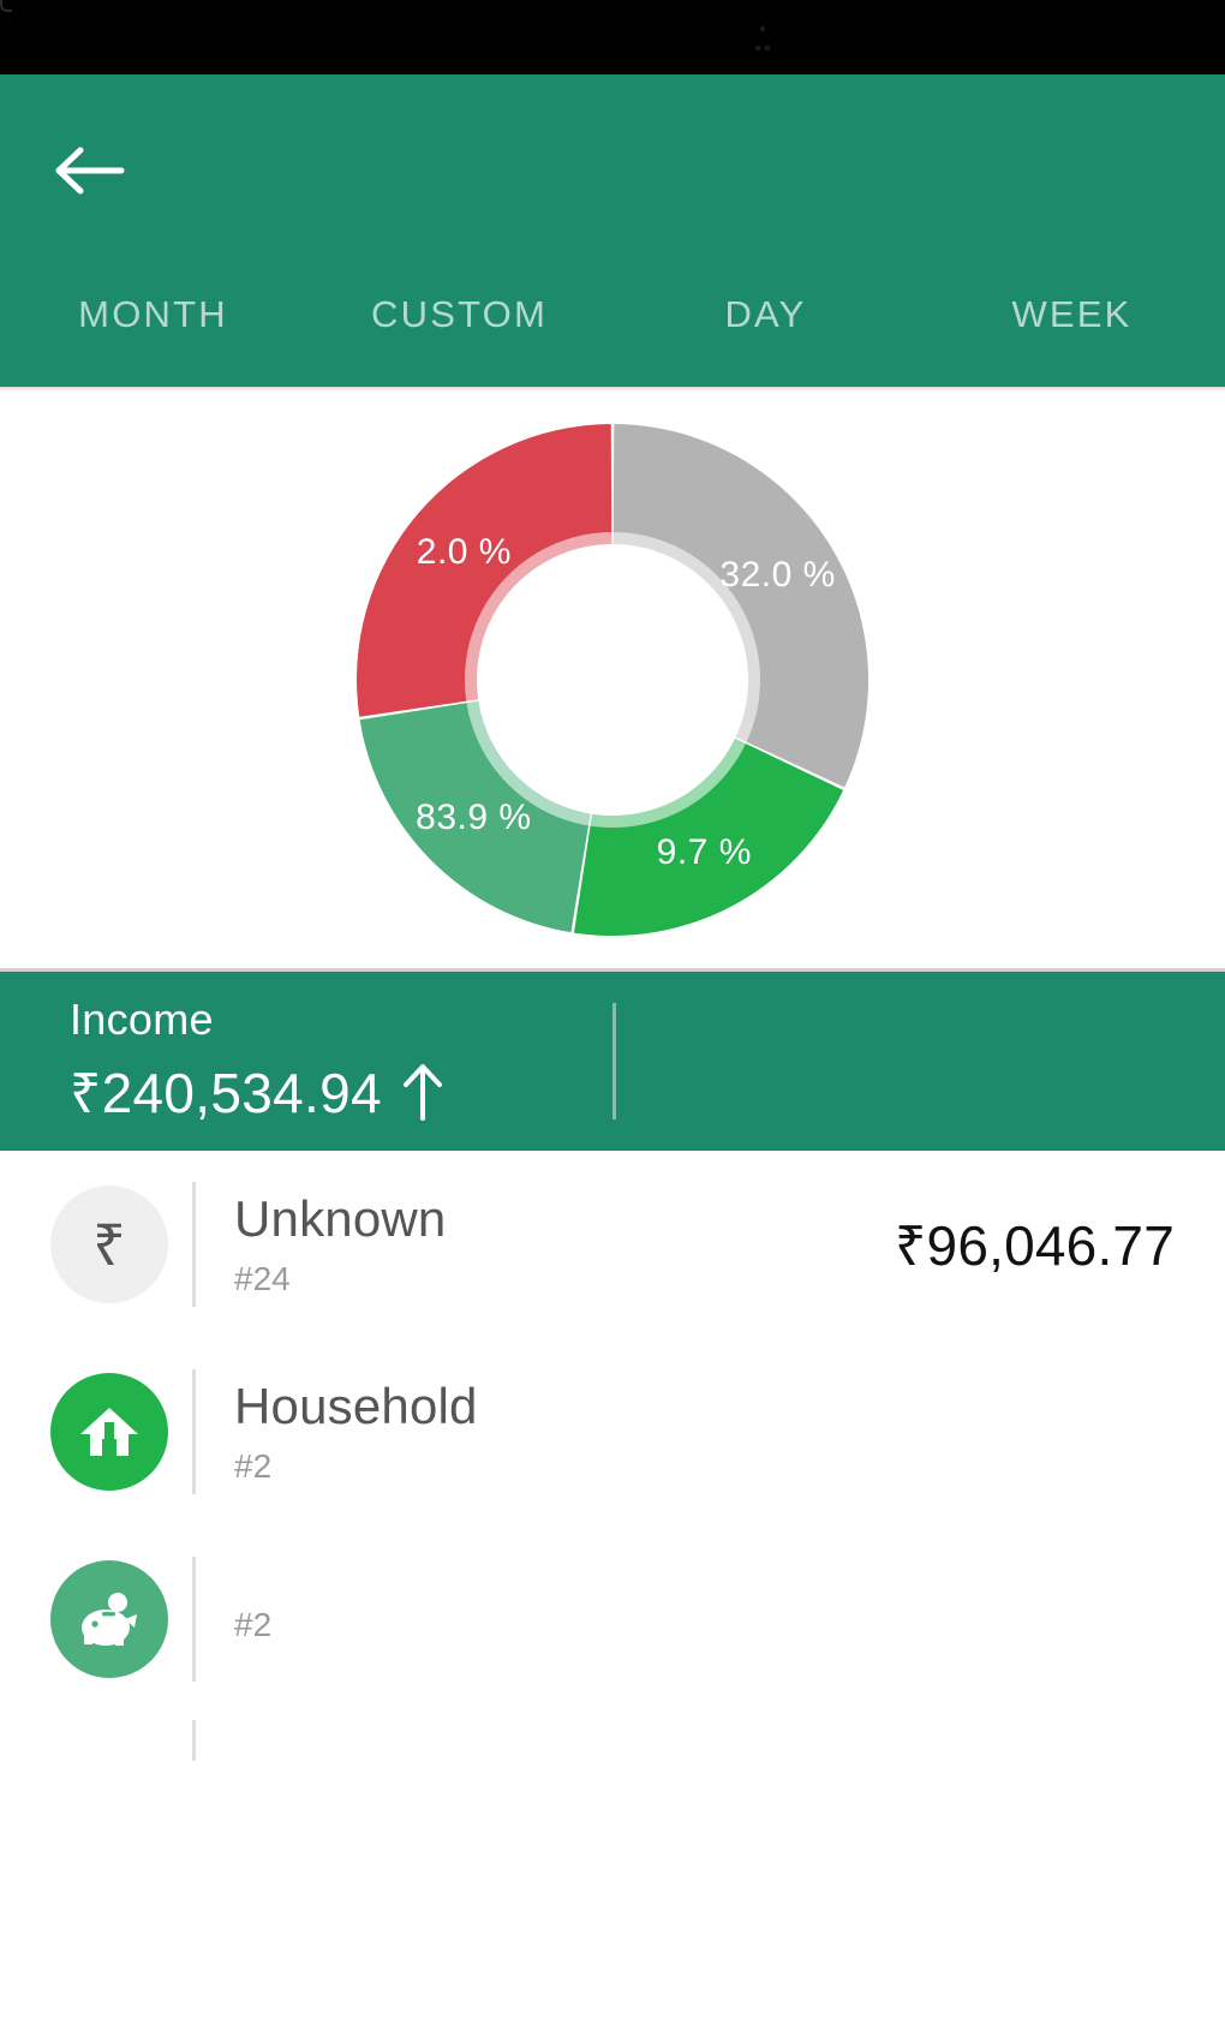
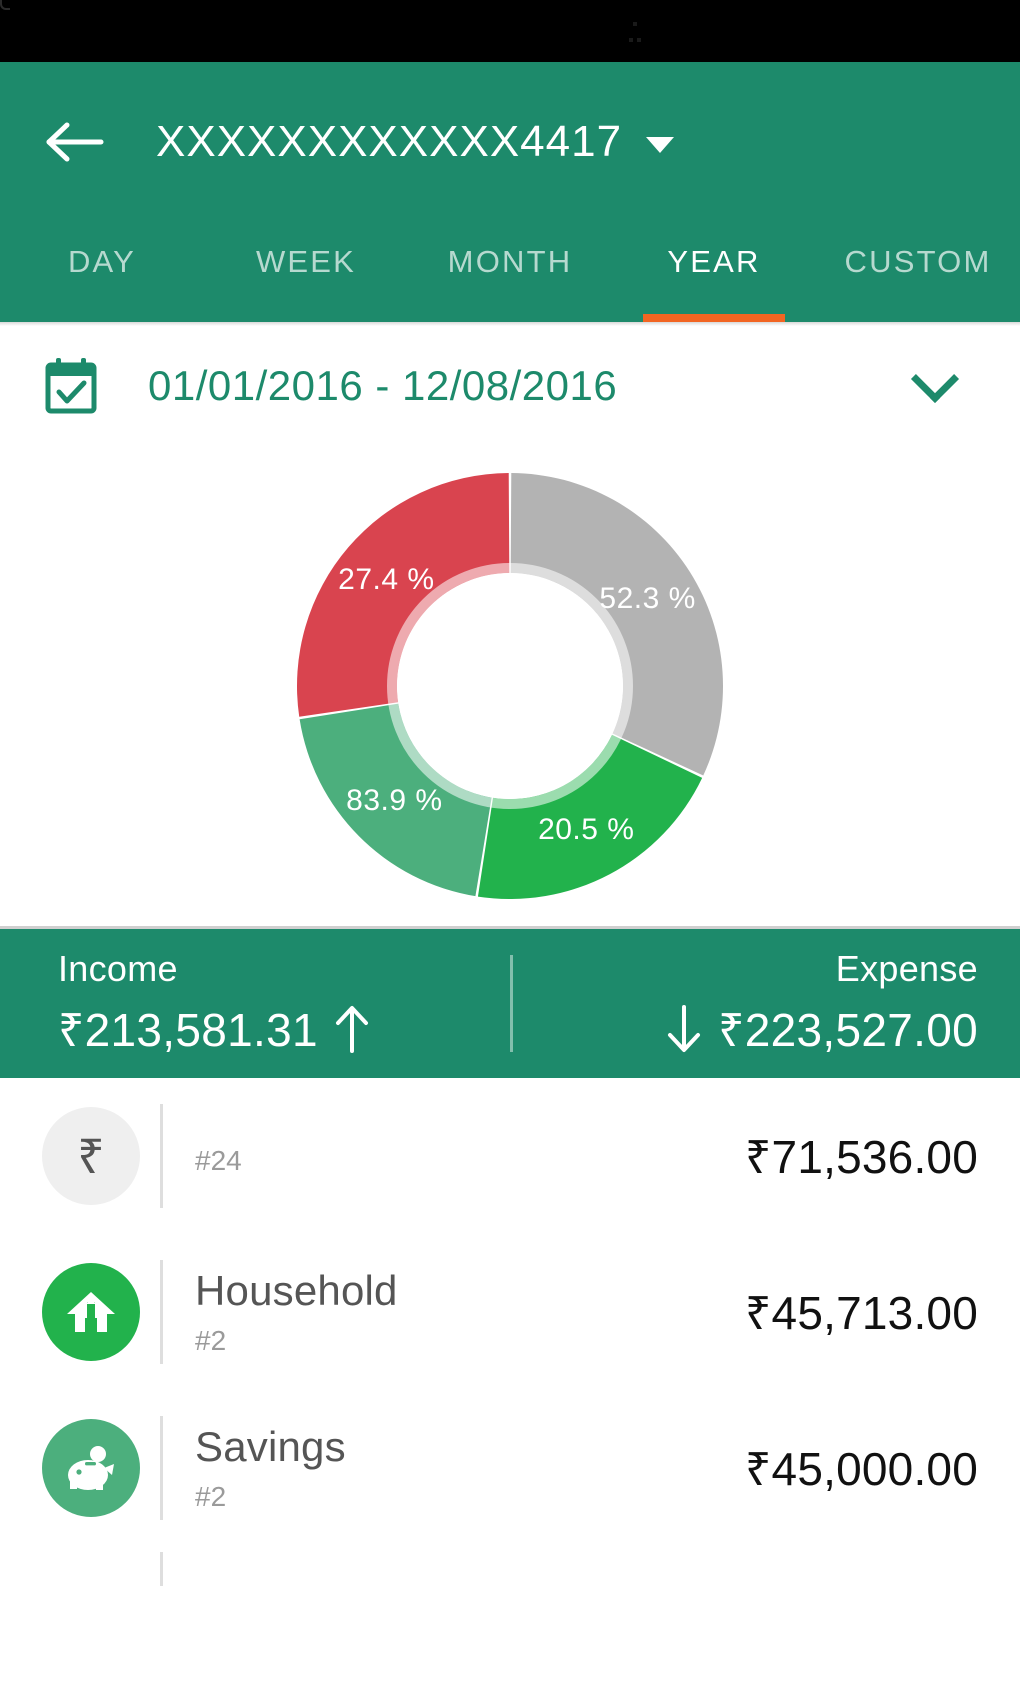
+ XXXXXXXXXXXX4417
- MONTH
+ DAY
- CUSTOM
+ WEEK
- DAY
+ MONTH
+ YEAR
- WEEK
+ CUSTOM
+ 01/01/2016 - 12/08/2016
- 32.0 %
+ 52.3 %
- 9.7 %
+ 20.5 %
  83.9 %
- 2.0 %
+ 27.4 %
  Income
- ₹240,534.94
+ ₹213,581.31
+ Expense
+ ₹223,527.00
  ₹
- Unknown
  #24
- ₹96,046.77
+ ₹71,536.00
  Household
  #2
+ ₹45,713.00
+ Savings
  #2
+ ₹45,000.00
